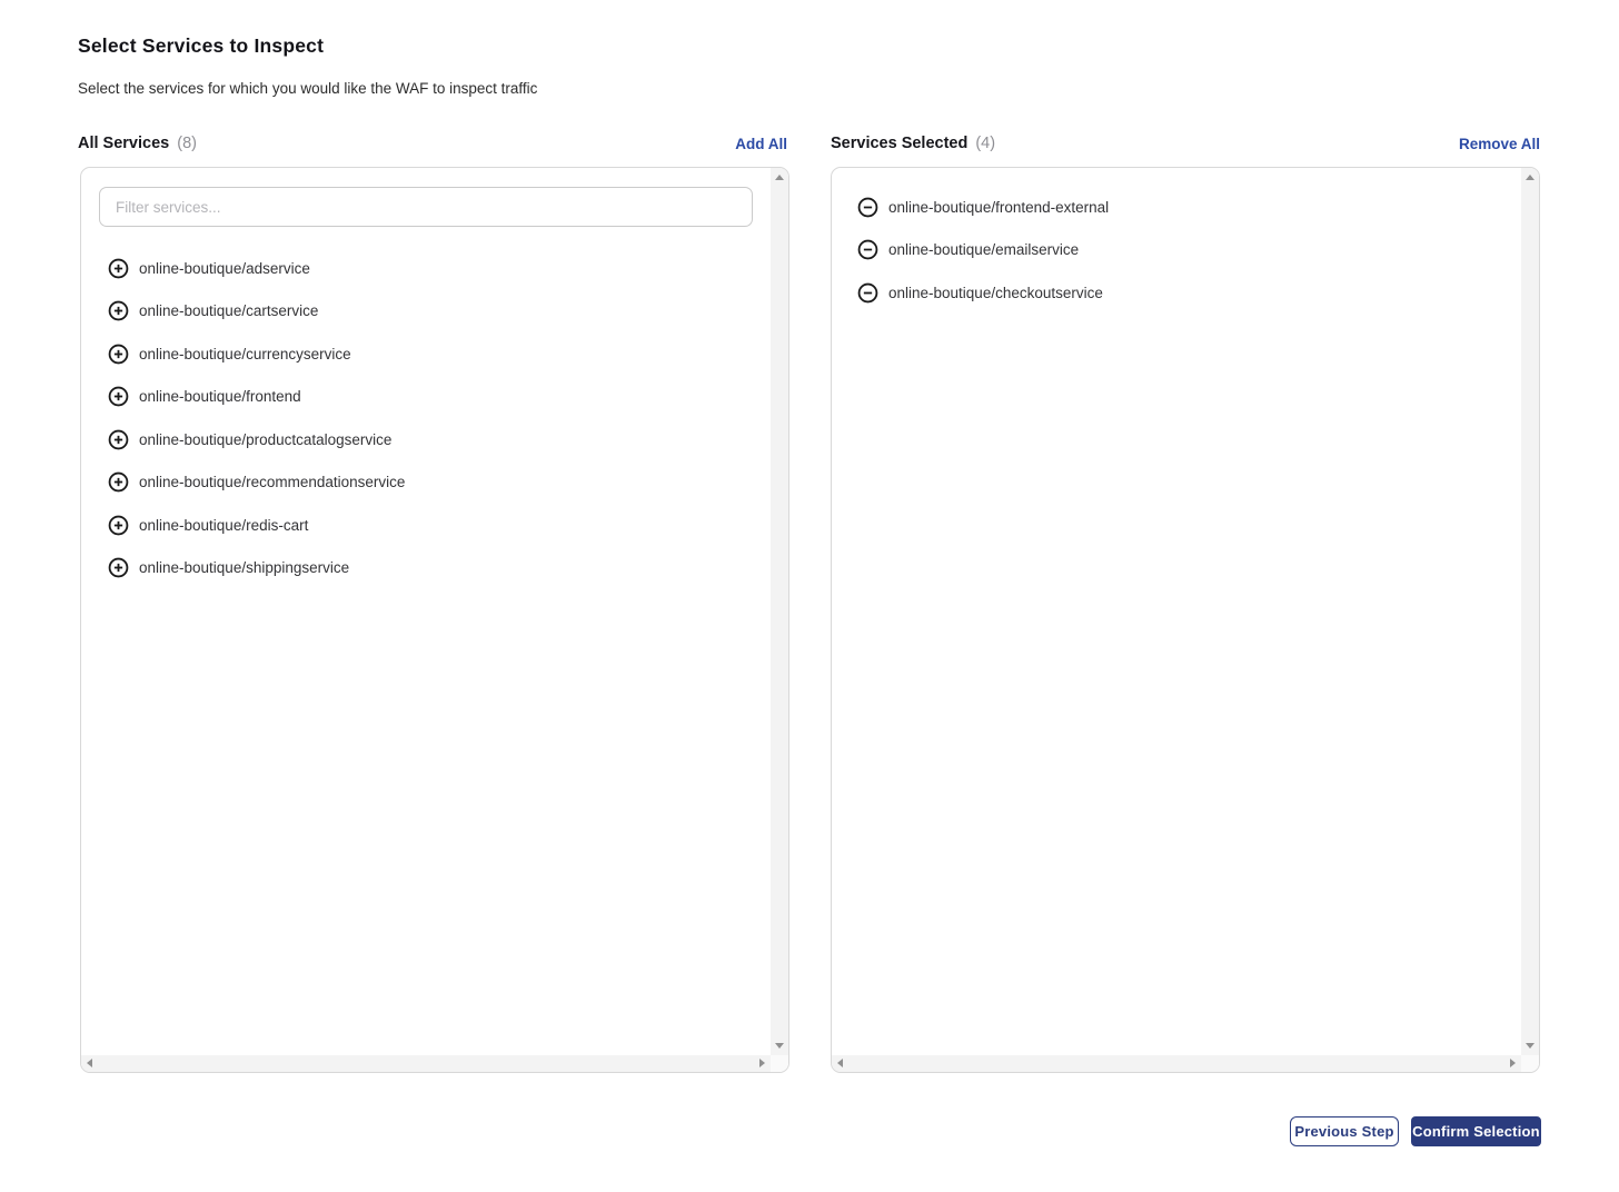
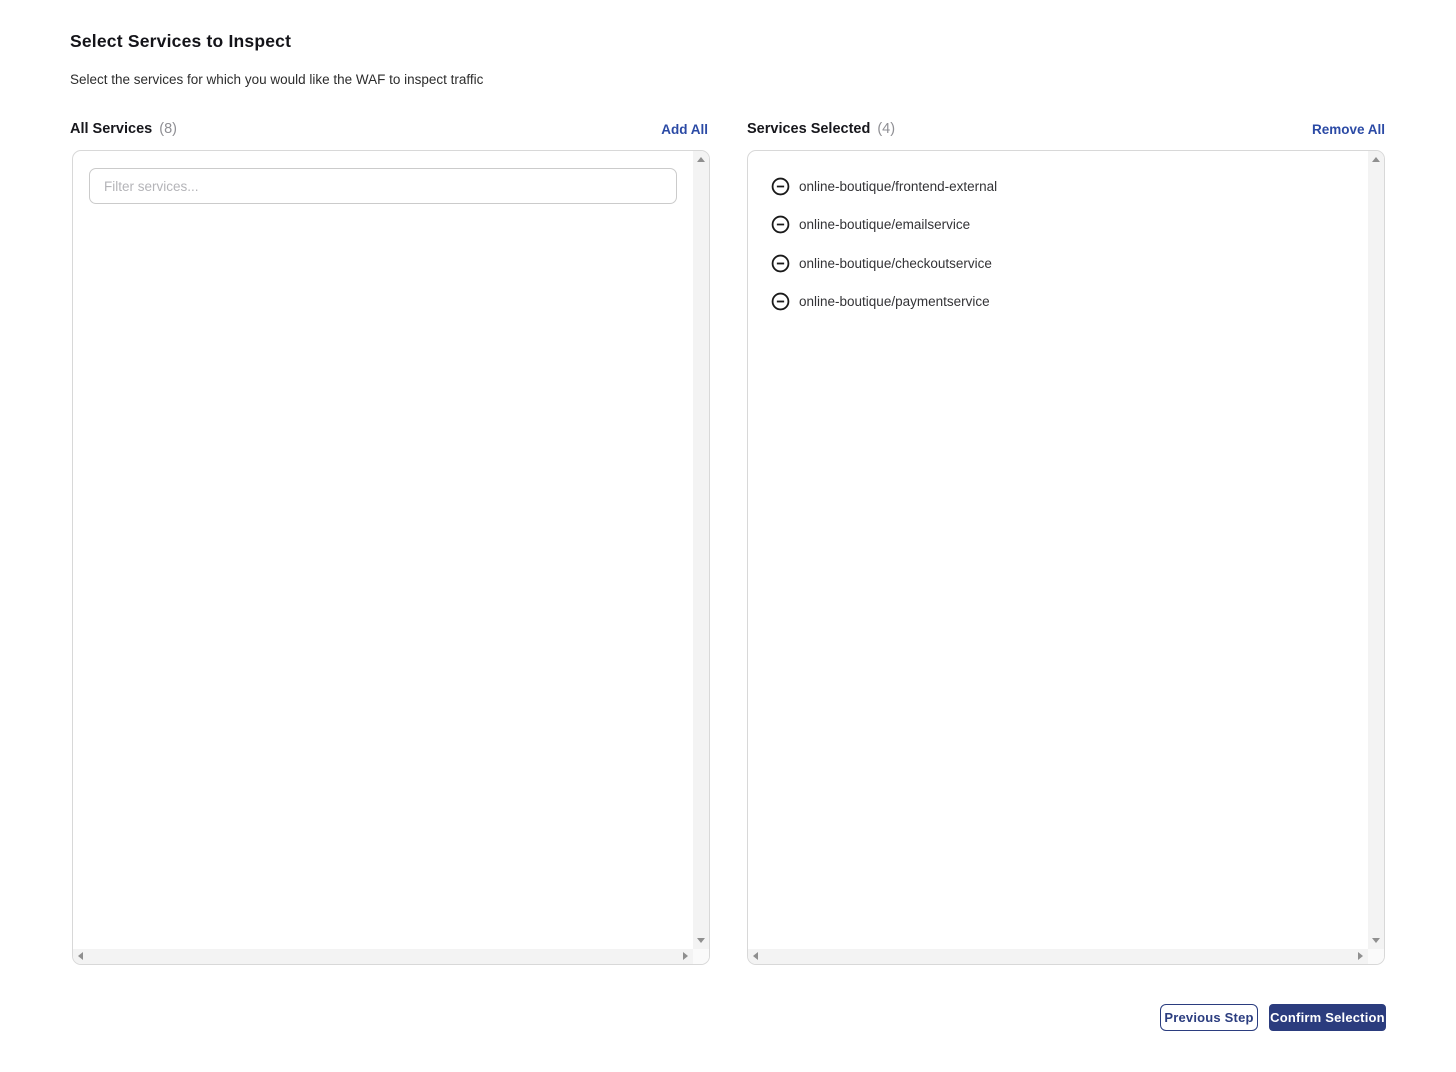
  Select Services to Inspect
  Select the services for which you would like the WAF to inspect traffic
  All Services
  (8)
  Add All
  Services Selected
  (4)
  Remove All
  Filter services...
- online-boutique/adservice
- online-boutique/cartservice
- online-boutique/currencyservice
- online-boutique/frontend
- online-boutique/productcatalogservice
- online-boutique/recommendationservice
- online-boutique/redis-cart
- online-boutique/shippingservice
  online-boutique/frontend-external
  online-boutique/emailservice
  online-boutique/checkoutservice
+ online-boutique/paymentservice
  Previous Step
  Confirm Selection
